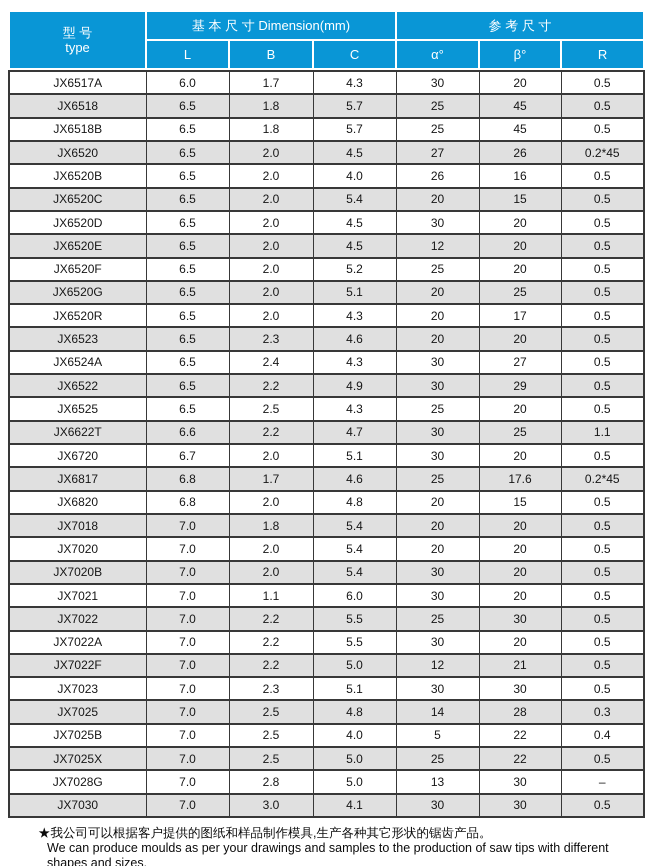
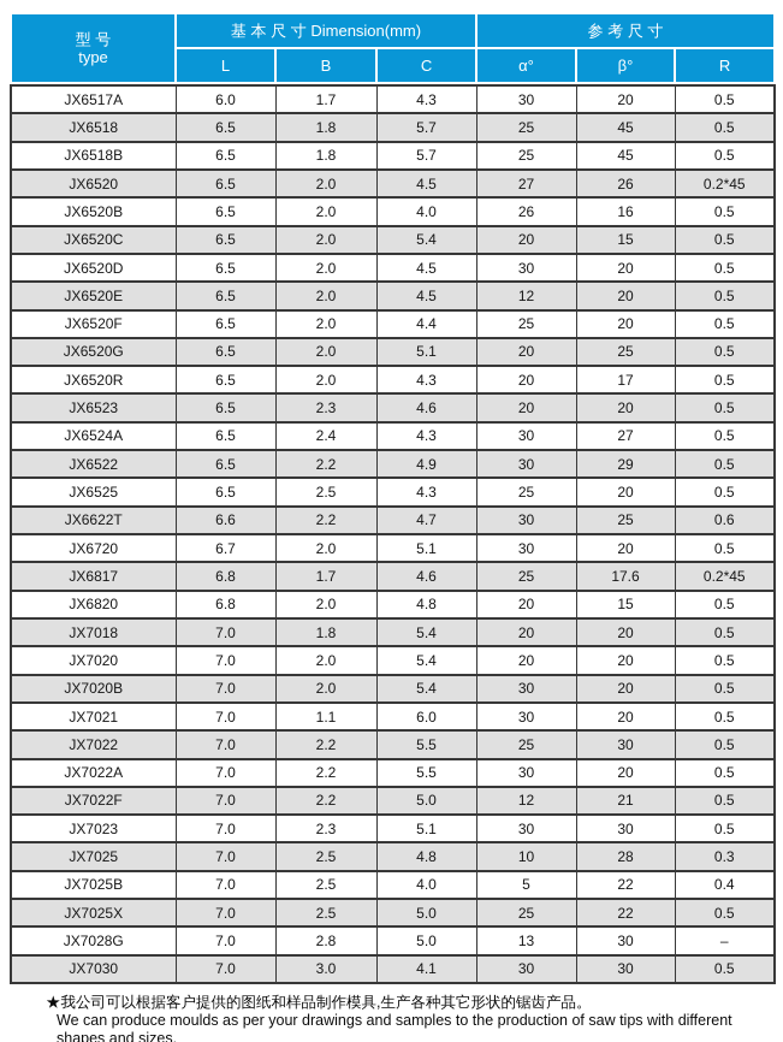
  型 号 type	基 本 尺 寸 Dimension(mm)	参 考 尺 寸
  L	B	C	α°	β°	R
  JX6517A	6.0	1.7	4.3	30	20	0.5
  JX6518	6.5	1.8	5.7	25	45	0.5
  JX6518B	6.5	1.8	5.7	25	45	0.5
  JX6520	6.5	2.0	4.5	27	26	0.2*45
  JX6520B	6.5	2.0	4.0	26	16	0.5
  JX6520C	6.5	2.0	5.4	20	15	0.5
  JX6520D	6.5	2.0	4.5	30	20	0.5
  JX6520E	6.5	2.0	4.5	12	20	0.5
- JX6520F	6.5	2.0	5.2	25	20	0.5
+ JX6520F	6.5	2.0	4.4	25	20	0.5
  JX6520G	6.5	2.0	5.1	20	25	0.5
  JX6520R	6.5	2.0	4.3	20	17	0.5
  JX6523	6.5	2.3	4.6	20	20	0.5
  JX6524A	6.5	2.4	4.3	30	27	0.5
  JX6522	6.5	2.2	4.9	30	29	0.5
  JX6525	6.5	2.5	4.3	25	20	0.5
- JX6622T	6.6	2.2	4.7	30	25	1.1
+ JX6622T	6.6	2.2	4.7	30	25	0.6
  JX6720	6.7	2.0	5.1	30	20	0.5
  JX6817	6.8	1.7	4.6	25	17.6	0.2*45
  JX6820	6.8	2.0	4.8	20	15	0.5
  JX7018	7.0	1.8	5.4	20	20	0.5
  JX7020	7.0	2.0	5.4	20	20	0.5
  JX7020B	7.0	2.0	5.4	30	20	0.5
  JX7021	7.0	1.1	6.0	30	20	0.5
  JX7022	7.0	2.2	5.5	25	30	0.5
  JX7022A	7.0	2.2	5.5	30	20	0.5
  JX7022F	7.0	2.2	5.0	12	21	0.5
  JX7023	7.0	2.3	5.1	30	30	0.5
- JX7025	7.0	2.5	4.8	14	28	0.3
+ JX7025	7.0	2.5	4.8	10	28	0.3
  JX7025B	7.0	2.5	4.0	5	22	0.4
  JX7025X	7.0	2.5	5.0	25	22	0.5
  JX7028G	7.0	2.8	5.0	13	30	–
  JX7030	7.0	3.0	4.1	30	30	0.5
  ★我公司可以根据客户提供的图纸和样品制作模具,生产各种其它形状的锯齿产品。
  We can produce moulds as per your drawings and samples to the production of saw tips with different shapes and sizes.
